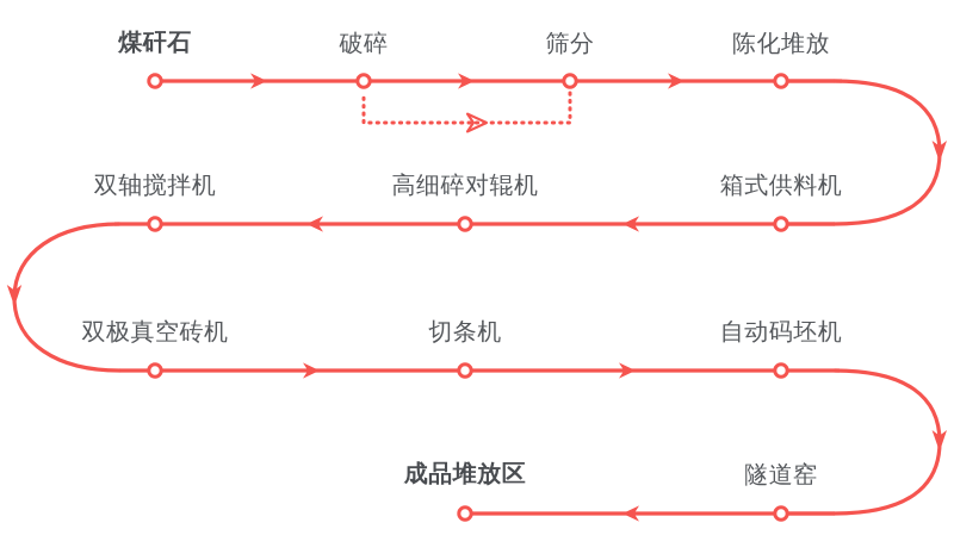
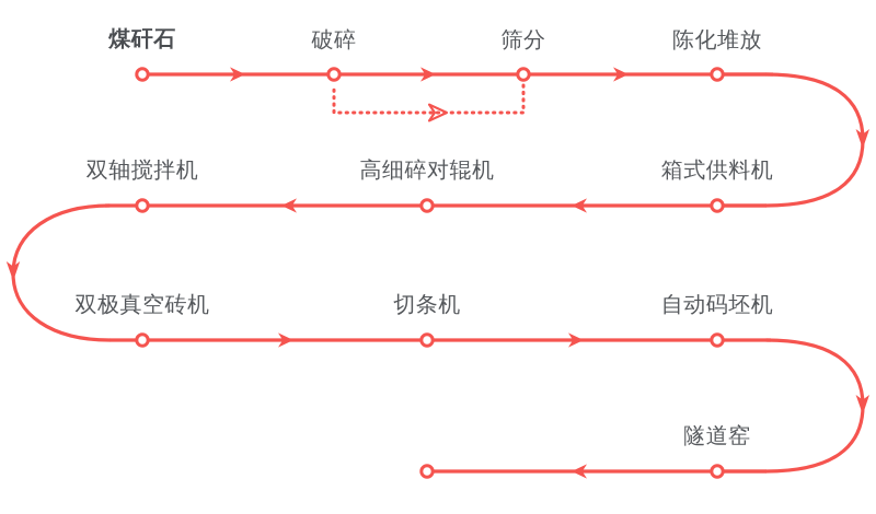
  煤矸石
  破碎
  筛分
  陈化堆放
  箱式供料机
  高细碎对辊机
  双轴搅拌机
  双极真空砖机
  切条机
  自动码坯机
  隧道窑
- 成品堆放区
